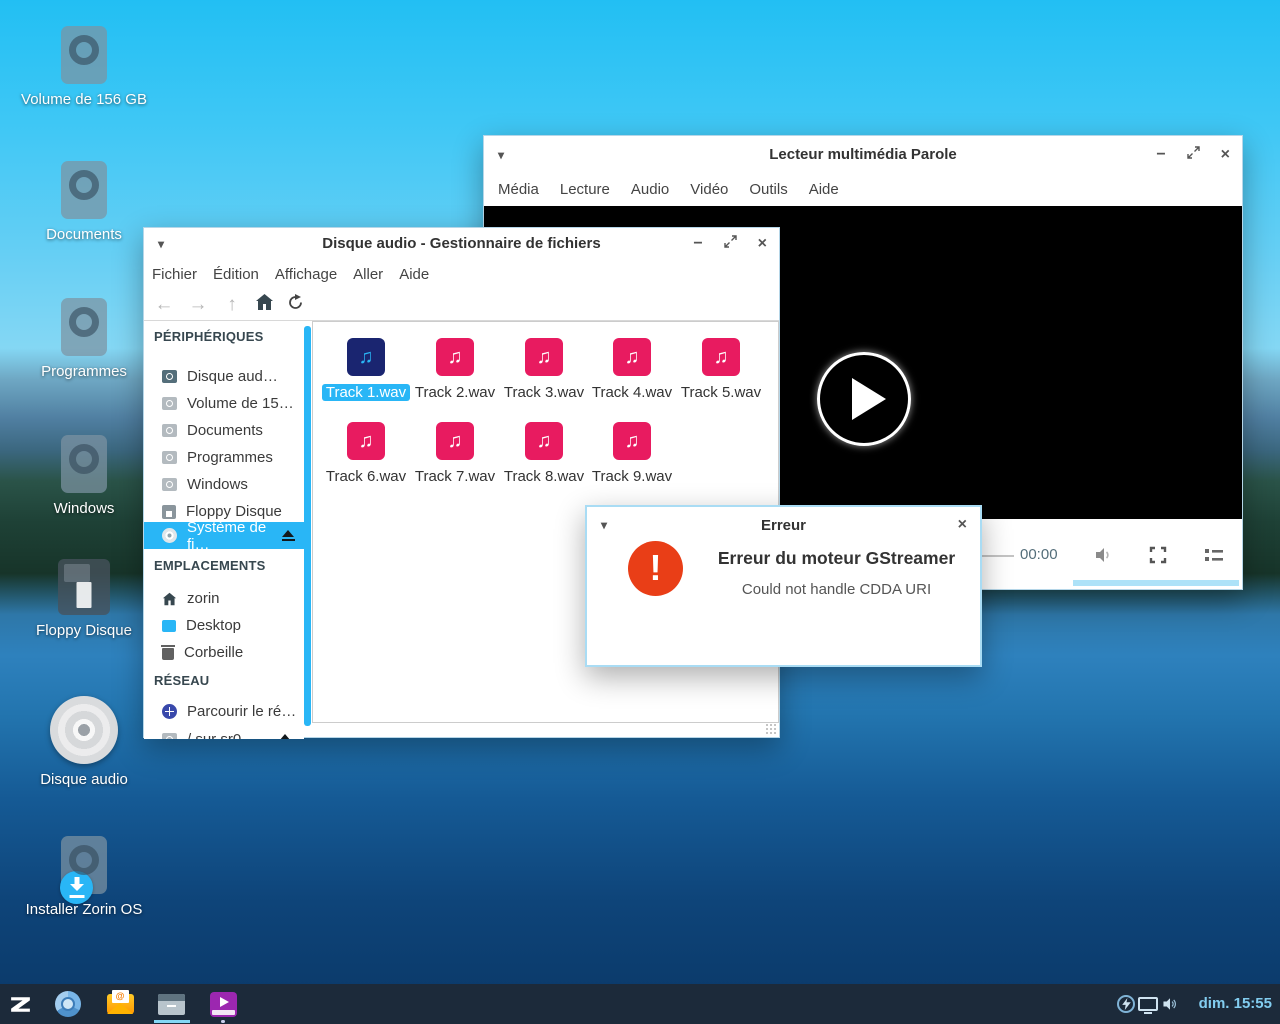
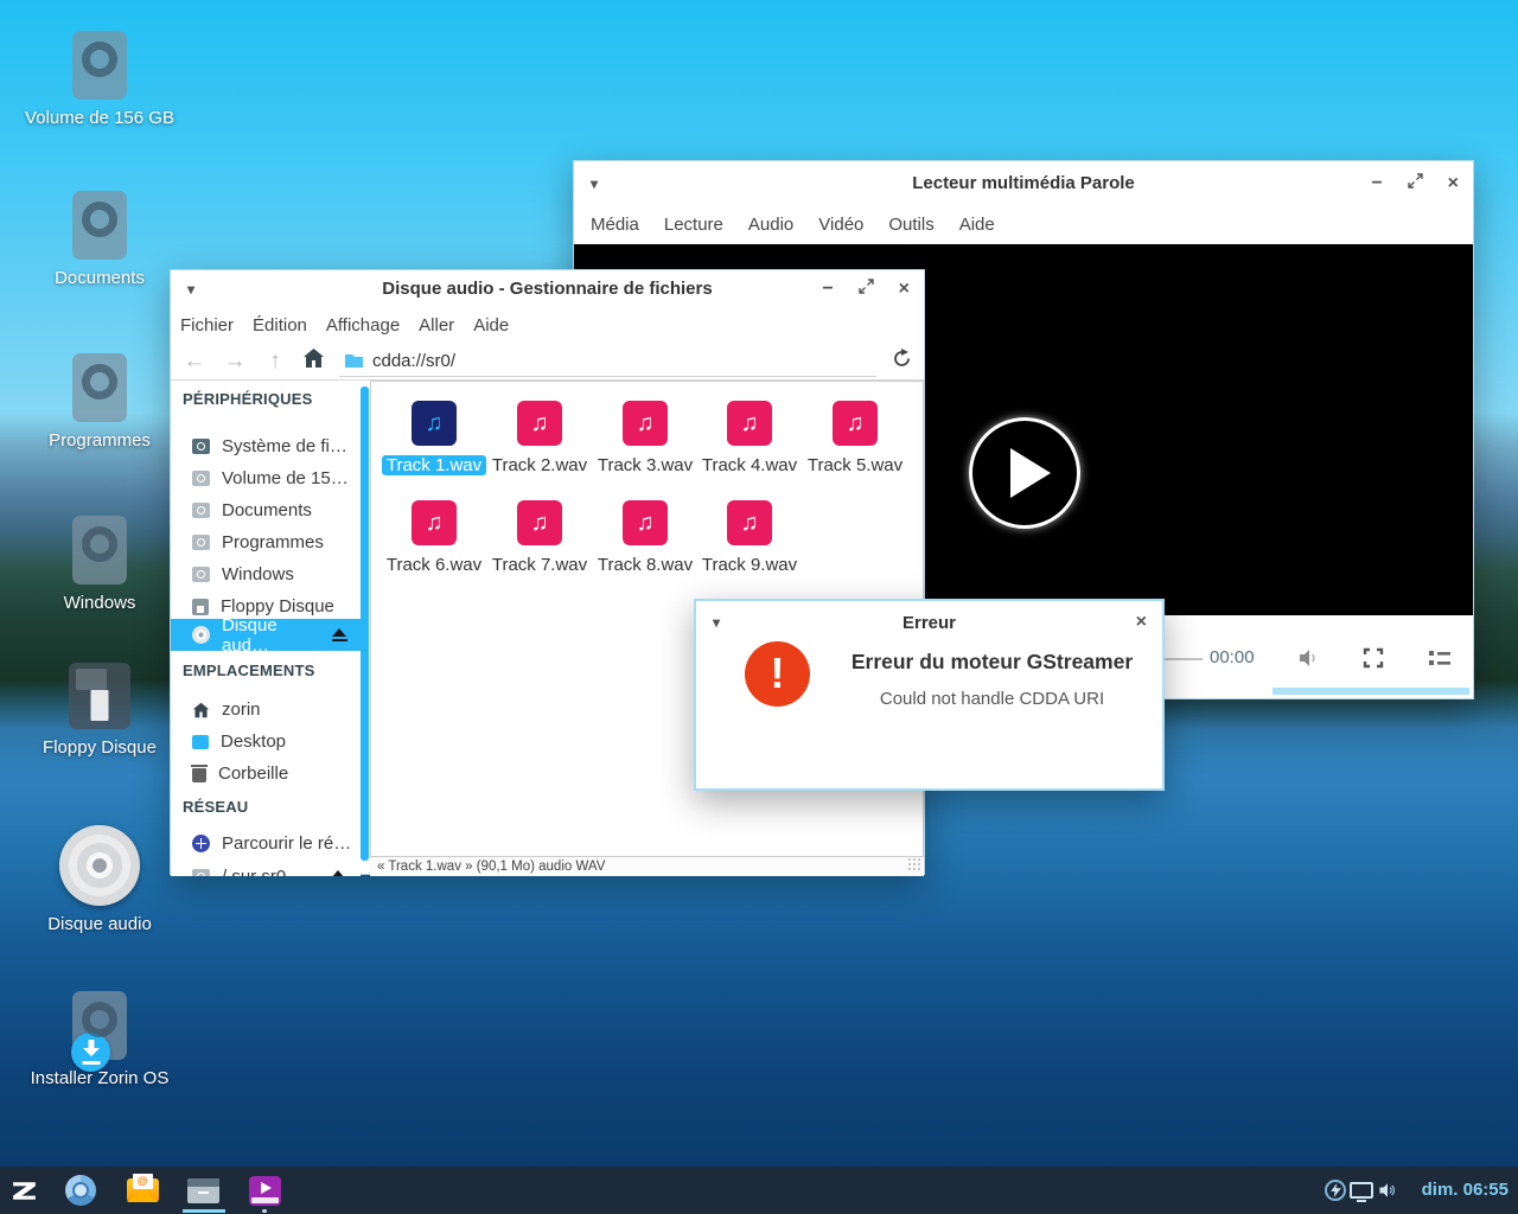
  Volume de 156 GB
  Documents
  Programmes
  Windows
  Floppy Disque
  Disque audio
  Installer Zorin OS
  ▾
  Lecteur multimédia Parole
  −
  ×
  Média
  Lecture
  Audio
  Vidéo
  Outils
  Aide
  00:00
  ▾
  Disque audio - Gestionnaire de fichiers
  −
  ×
  Fichier
  Édition
  Affichage
  Aller
  Aide
  ←
  →
  ↑
+ cdda://sr0/
  PÉRIPHÉRIQUES
- Disque aud…
+ Système de fi…
  Volume de 15…
  Documents
  Programmes
  Windows
  Floppy Disque
- Système de fi…
+ Disque aud…
  EMPLACEMENTS
  zorin
  Desktop
  Corbeille
  RÉSEAU
  Parcourir le ré…
  ♫
  Track 1.wav
  ♫
  Track 2.wav
  ♫
  Track 3.wav
  ♫
  Track 4.wav
  ♫
  Track 5.wav
  ♫
  Track 6.wav
  ♫
  Track 7.wav
  ♫
  Track 8.wav
  ♫
  Track 9.wav
+ « Track 1.wav » (90,1 Mo) audio WAV
  ▾
  Erreur
  ×
  !
  Erreur du moteur GStreamer
  Could not handle CDDA URI
  @
- dim. 15:55
+ dim. 06:55
